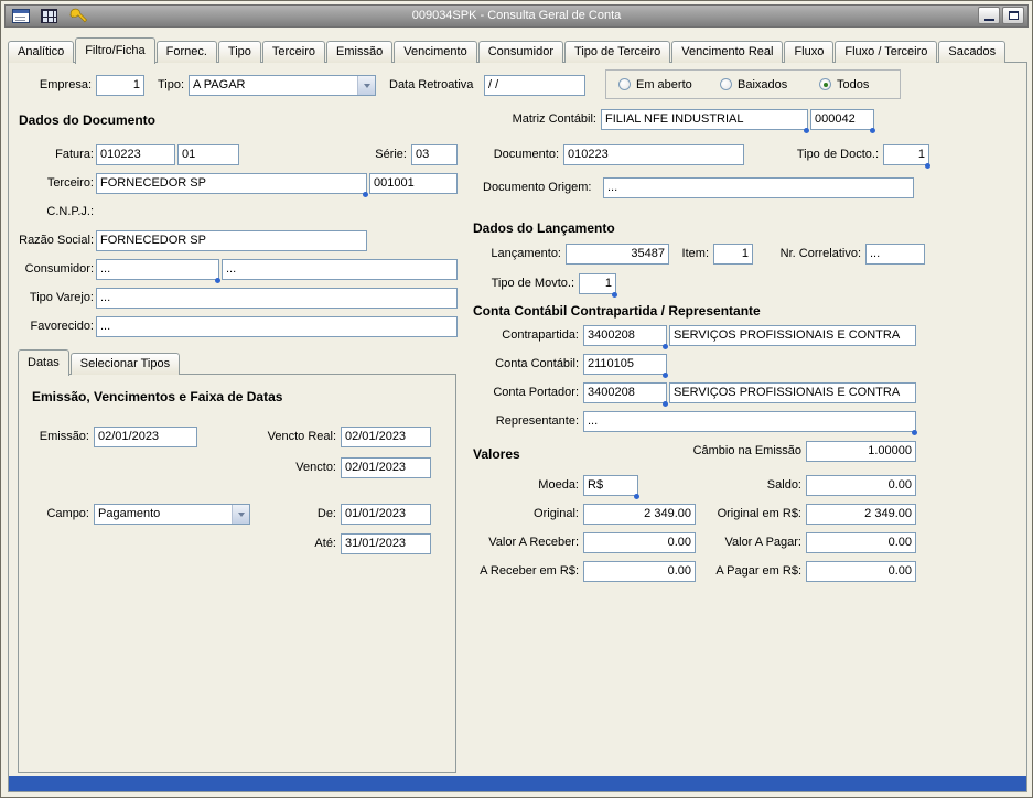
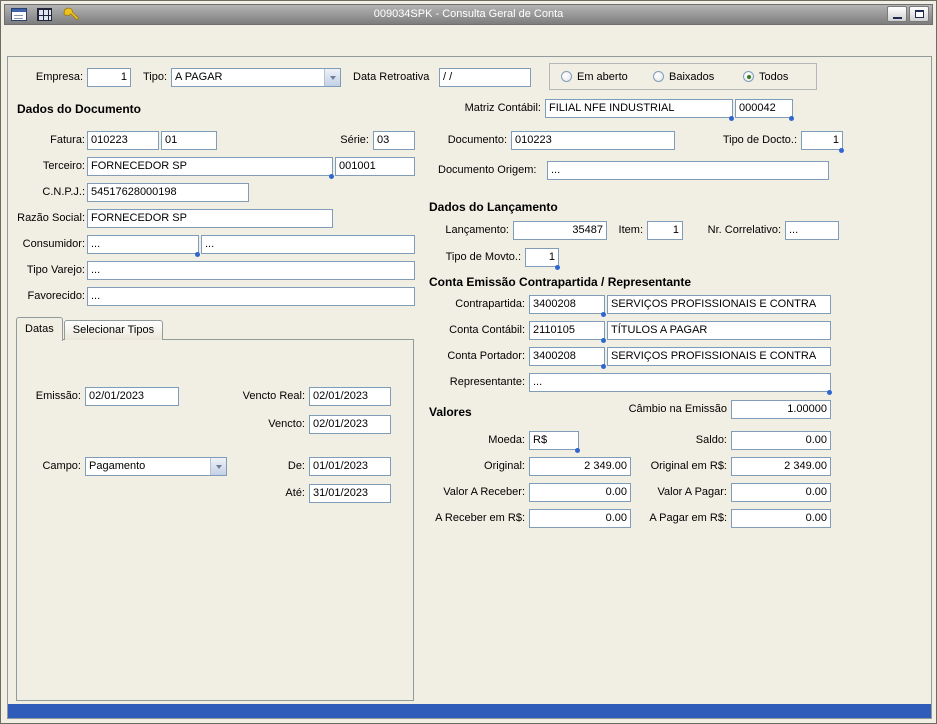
  009034SPK - Consulta Geral de Conta
- Analítico
- Filtro/Ficha
- Fornec.
- Tipo
- Terceiro
- Emissão
- Vencimento
- Consumidor
- Tipo de Terceiro
- Vencimento Real
- Fluxo
- Fluxo / Terceiro
- Sacados
  Empresa:
  1
  Tipo:
  A PAGAR
  Data Retroativa
  / /
  Em aberto
  Baixados
  Todos
  Dados do Documento
  Matriz Contábil:
  FILIAL NFE INDUSTRIAL
  000042
  Fatura:
  010223
  01
  Série:
  03
  Terceiro:
  FORNECEDOR SP
  001001
  C.N.P.J.:
+ 54517628000198
  Razão Social:
  FORNECEDOR SP
  Consumidor:
  ...
  ...
  Tipo Varejo:
  ...
  Favorecido:
  ...
  Documento:
  010223
  Tipo de Docto.:
  1
  Documento Origem:
  ...
  Dados do Lançamento
  Lançamento:
  35487
  Item:
  1
  Nr. Correlativo:
  ...
  Tipo de Movto.:
  1
- Conta Contábil Contrapartida / Representante
+ Conta Emissão Contrapartida / Representante
  Contrapartida:
  3400208
  SERVIÇOS PROFISSIONAIS E CONTRA
  Conta Contábil:
  2110105
+ TÍTULOS A PAGAR
  Conta Portador:
  3400208
  SERVIÇOS PROFISSIONAIS E CONTRA
  Representante:
  ...
  Valores
  Câmbio na Emissão
  1.00000
  Moeda:
  R$
  Saldo:
  0.00
  Original:
  2 349.00
  Original em R$:
  2 349.00
  Valor A Receber:
  0.00
  Valor A Pagar:
  0.00
  A Receber em R$:
  0.00
  A Pagar em R$:
  0.00
  Datas
  Selecionar Tipos
- Emissão, Vencimentos e Faixa de Datas
  Emissão:
  02/01/2023
  Vencto Real:
  02/01/2023
  Vencto:
  02/01/2023
  Campo:
  Pagamento
  De:
  01/01/2023
  Até:
  31/01/2023
